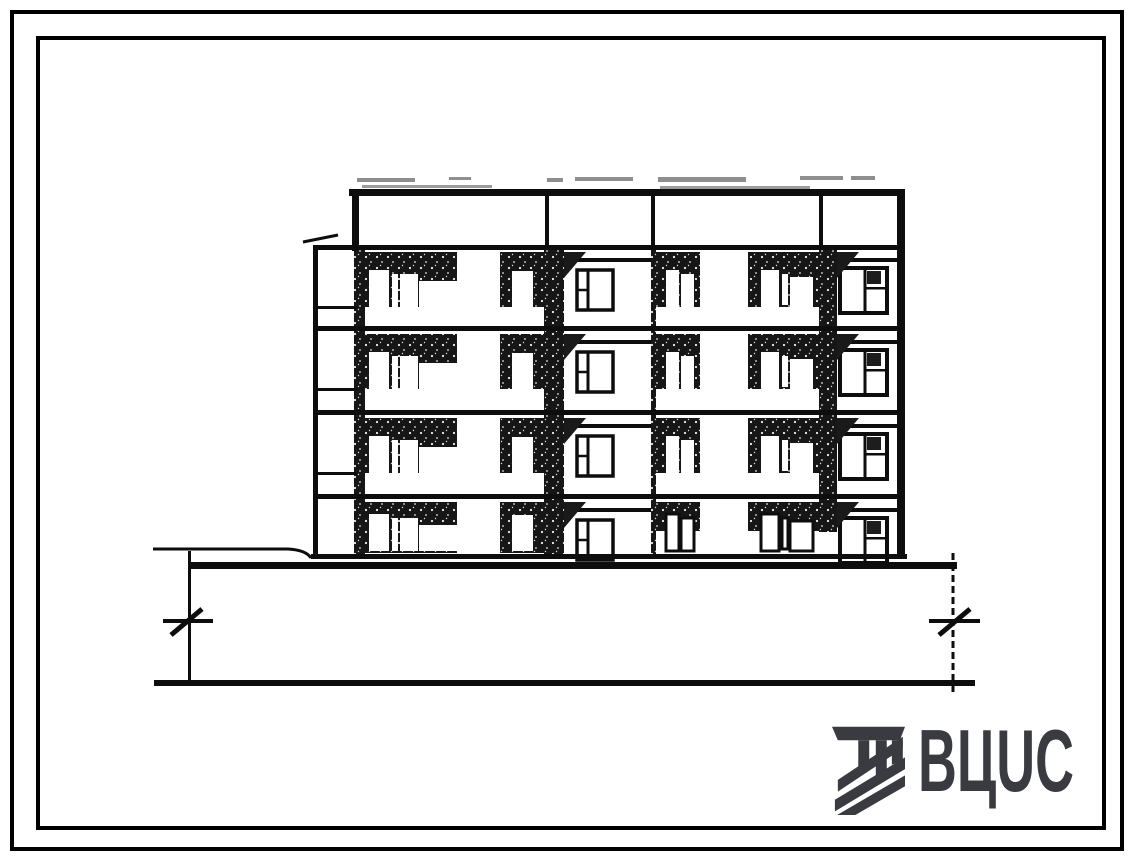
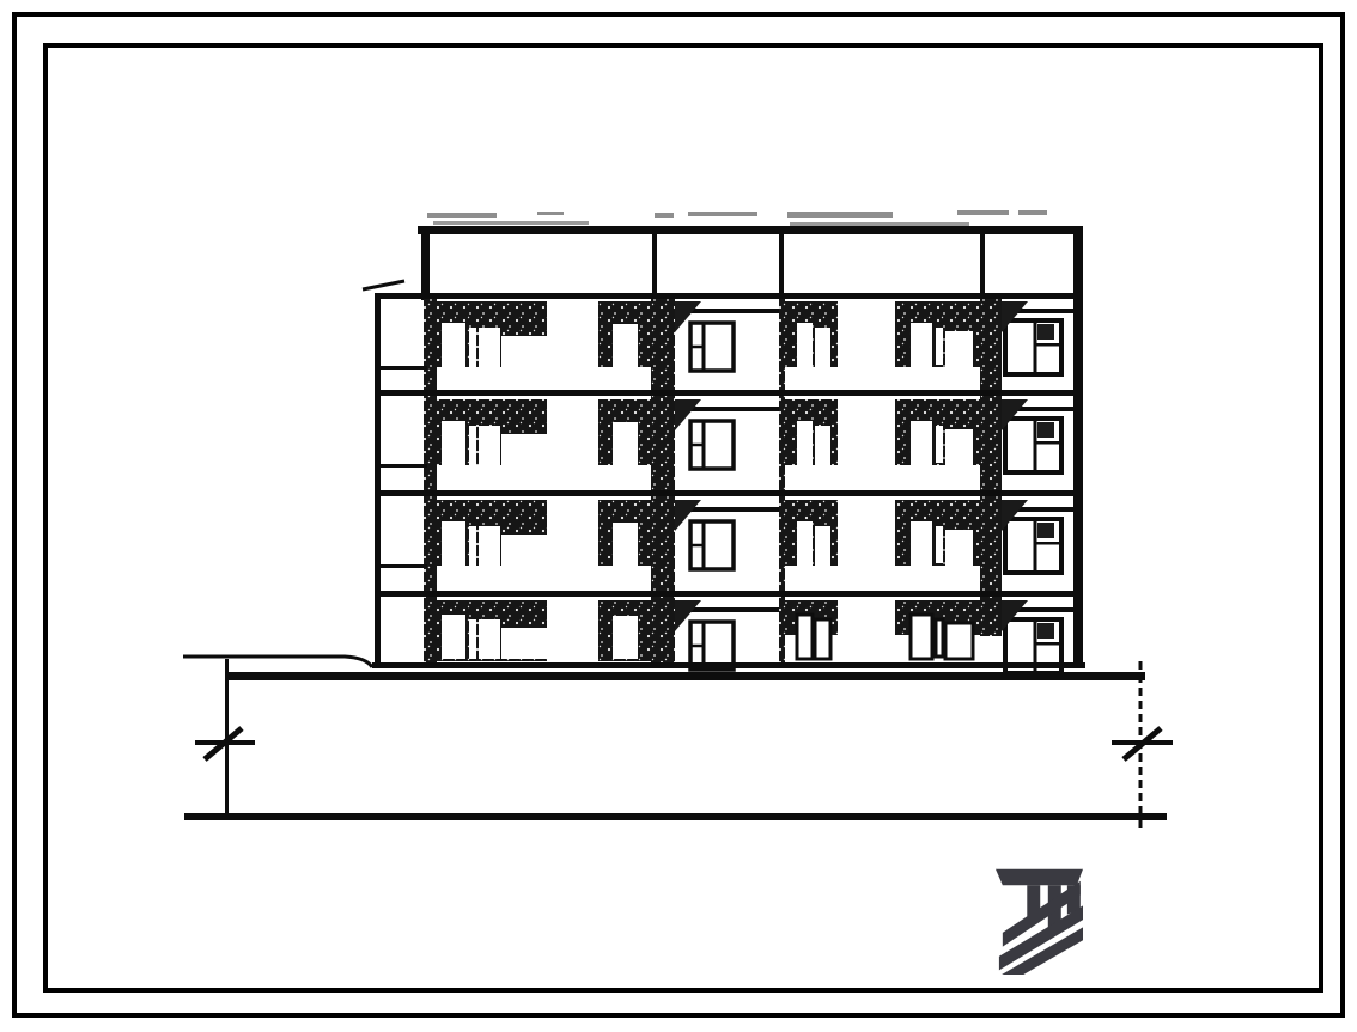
- ВЦUС
